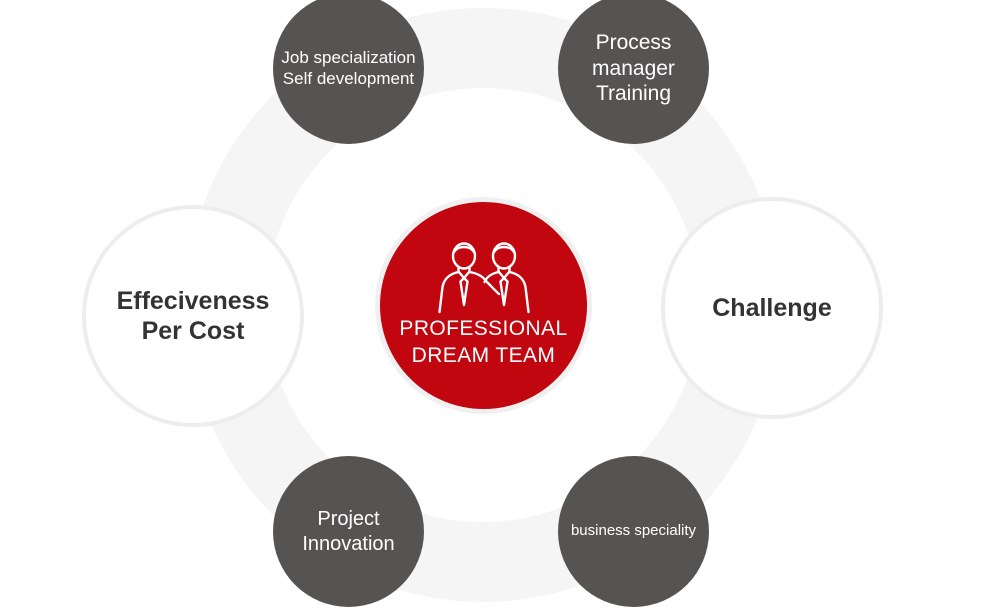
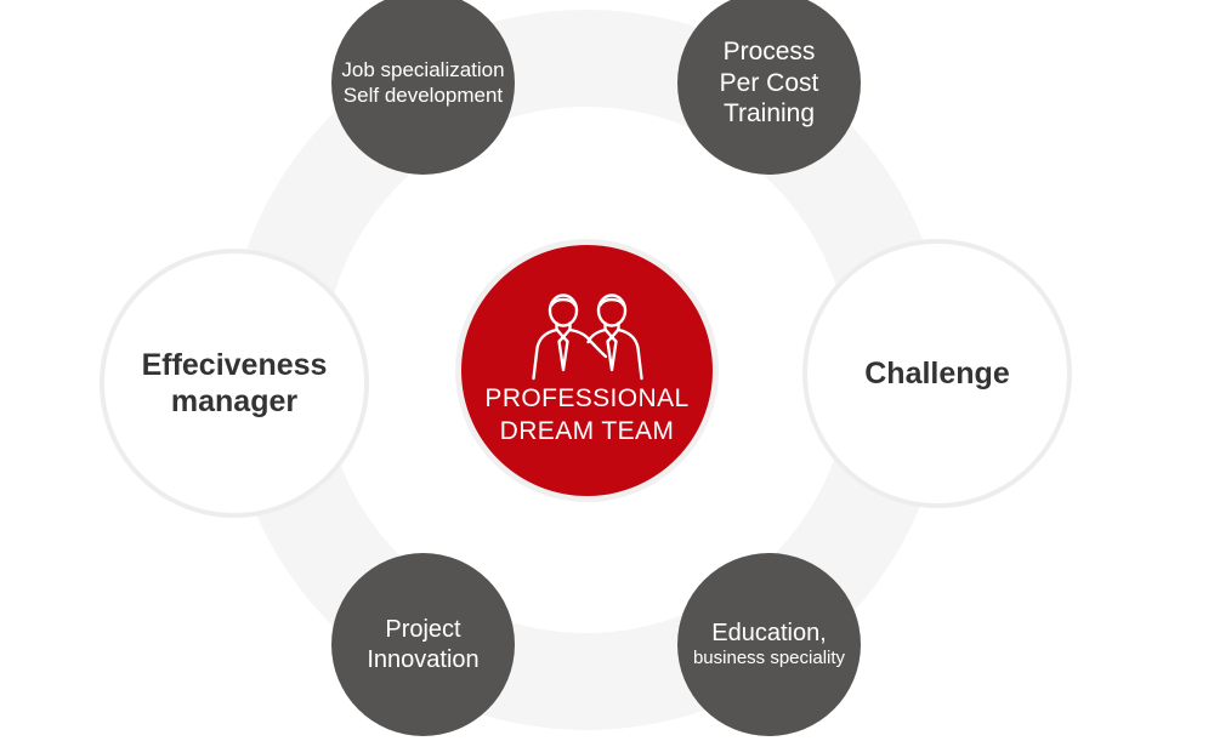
  Job specialization
  Self development
  Process
- manager
+ Per Cost
  Training
  Effeciveness
- Per Cost
+ manager
  Challenge
  Project
  Innovation
+ Education,
  business speciality
  PROFESSIONAL
  DREAM TEAM
